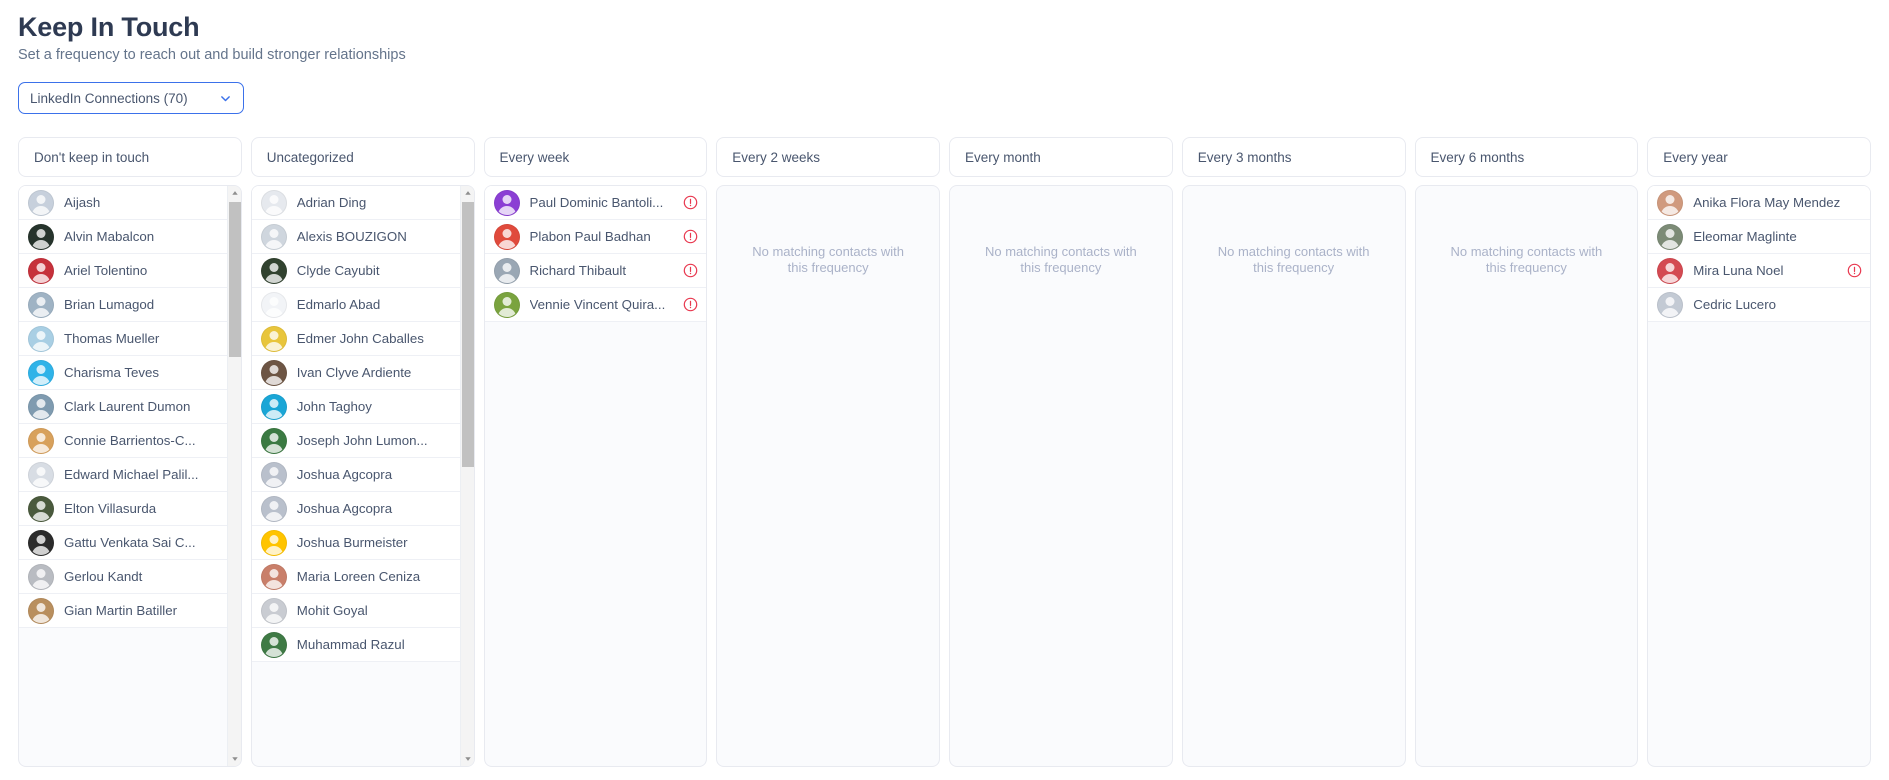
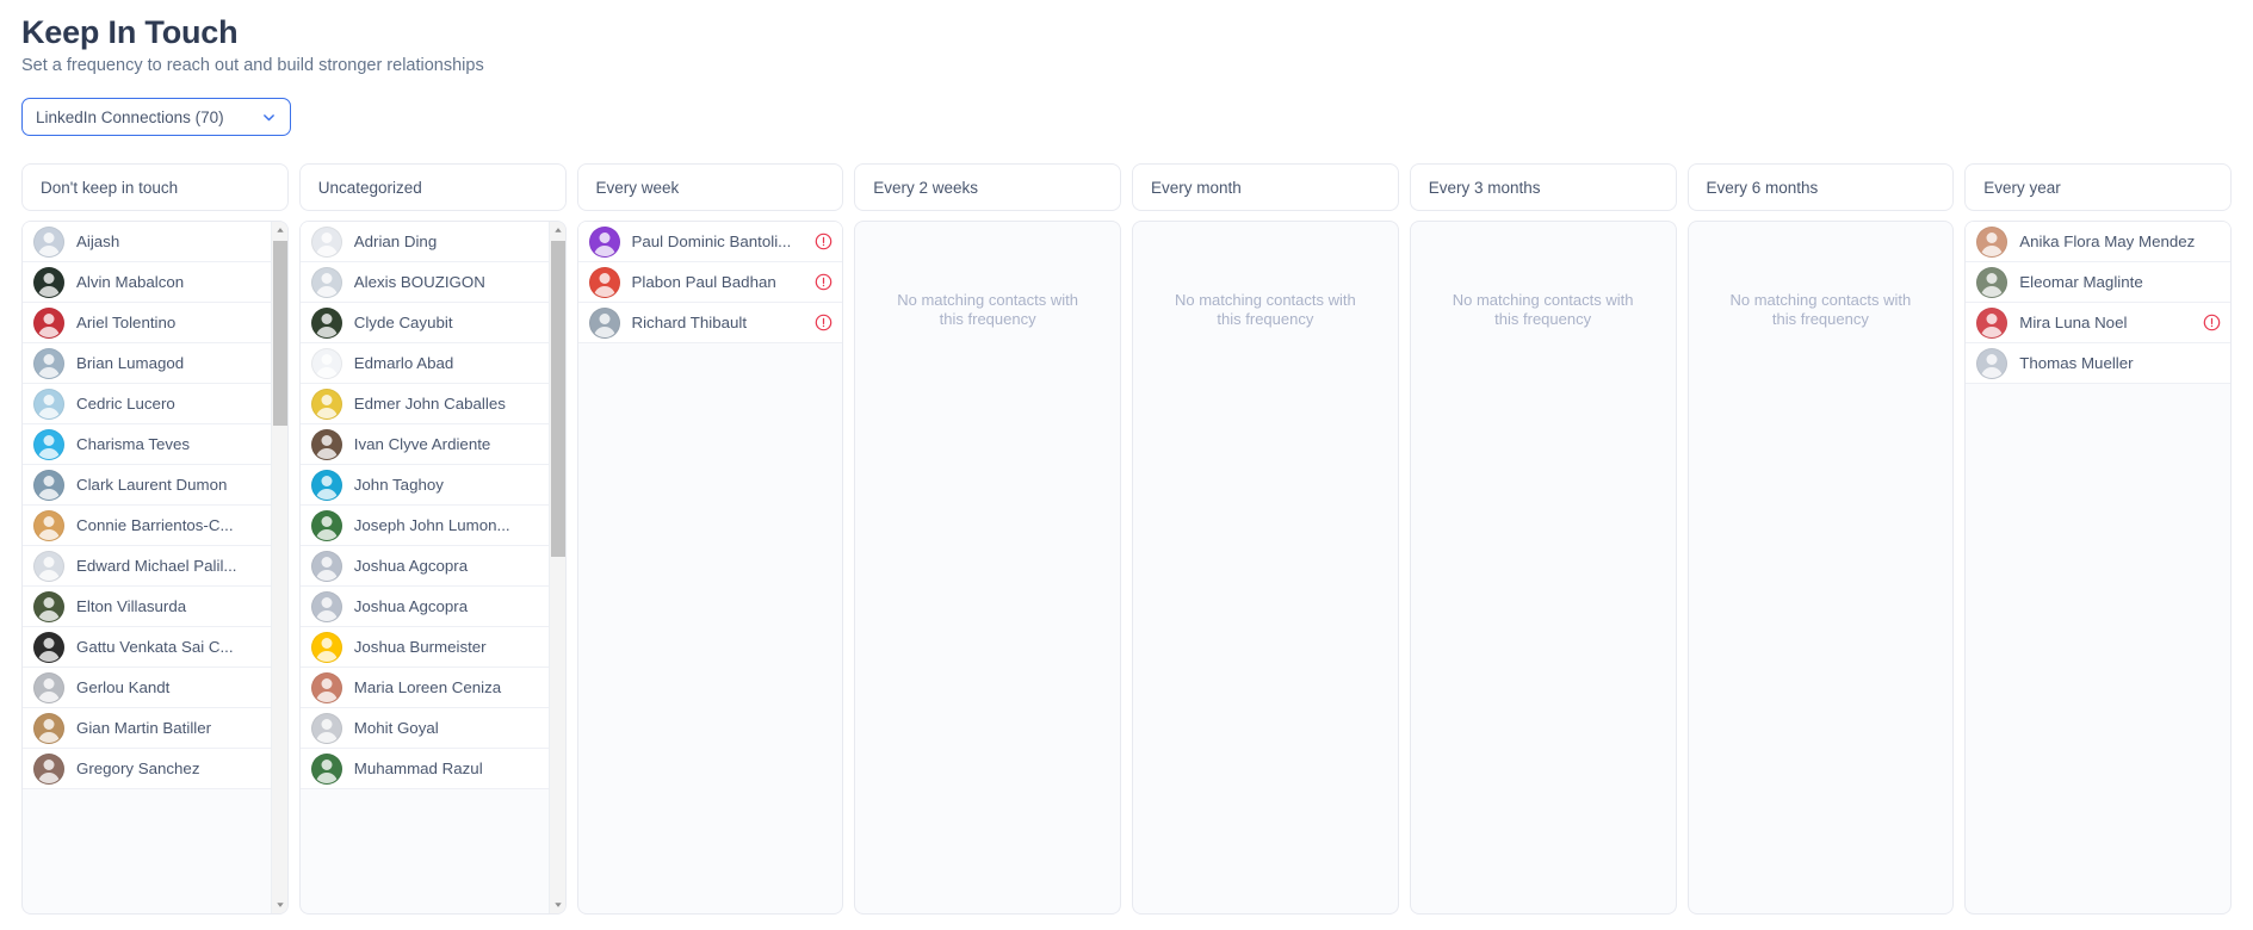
  Keep In Touch
  Set a frequency to reach out and build stronger relationships
  LinkedIn Connections (70)
  Don't keep in touch
  Aijash
  Alvin Mabalcon
  Ariel Tolentino
  Brian Lumagod
- Thomas Mueller
+ Cedric Lucero
  Charisma Teves
  Clark Laurent Dumon
  Connie Barrientos-C...
  Edward Michael Palil...
  Elton Villasurda
  Gattu Venkata Sai C...
  Gerlou Kandt
  Gian Martin Batiller
+ Gregory Sanchez
  Uncategorized
  Adrian Ding
  Alexis BOUZIGON
  Clyde Cayubit
  Edmarlo Abad
  Edmer John Caballes
  Ivan Clyve Ardiente
  John Taghoy
  Joseph John Lumon...
  Joshua Agcopra
  Joshua Agcopra
  Joshua Burmeister
  Maria Loreen Ceniza
  Mohit Goyal
  Muhammad Razul
  Every week
  Paul Dominic Bantoli...
  Plabon Paul Badhan
  Richard Thibault
- Vennie Vincent Quira...
  Every 2 weeks
  No matching contacts with this frequency
  Every month
  No matching contacts with this frequency
  Every 3 months
  No matching contacts with this frequency
  Every 6 months
  No matching contacts with this frequency
  Every year
  Anika Flora May Mendez
  Eleomar Maglinte
  Mira Luna Noel
- Cedric Lucero
+ Thomas Mueller
